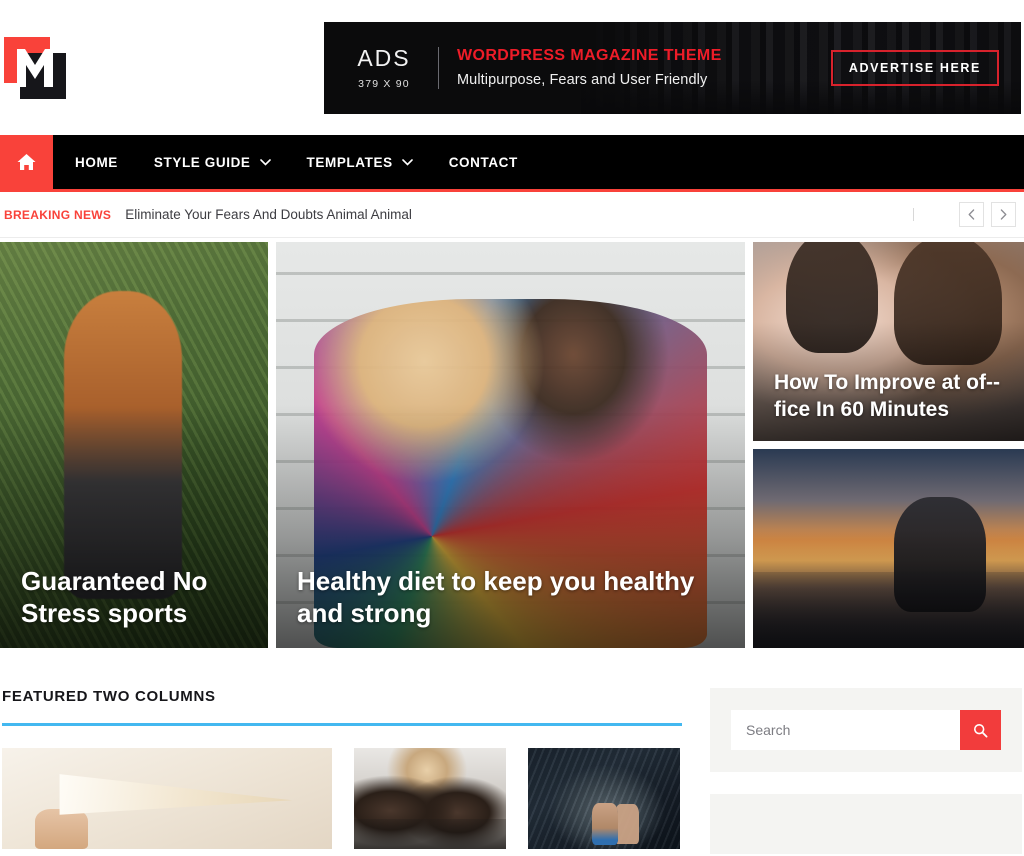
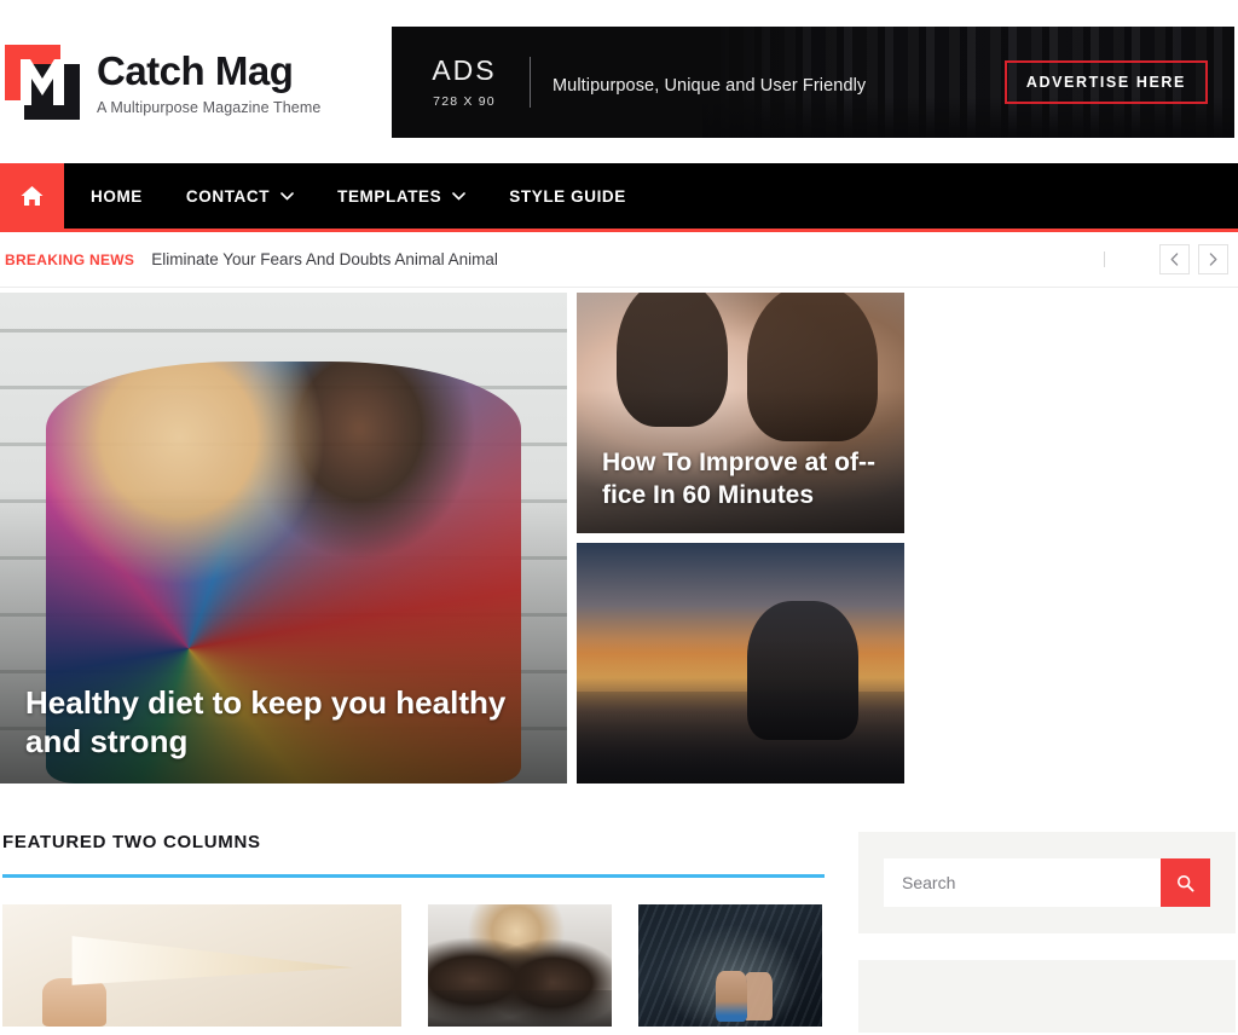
+ Catch Mag
+ A Multipurpose Magazine Theme
  ADS
- 379 X 90
+ 728 X 90
- WORDPRESS MAGAZINE THEME
- Multipurpose, Fears and User Friendly
+ Multipurpose, Unique and User Friendly
  ADVERTISE HERE
  HOME
- STYLE GUIDE
+ CONTACT
  TEMPLATES
- CONTACT
+ STYLE GUIDE
  BREAKING NEWS
  Eliminate Your Fears And Doubts Animal Animal
- Guaranteed No Stress sports
  Healthy diet to keep you healthy and strong
  How To Improve at of-­fice In 60 Minutes
  FEATURED TWO COLUMNS
  Search
